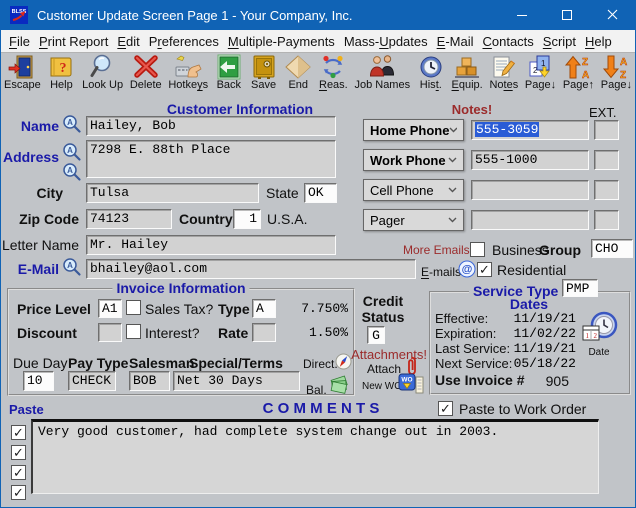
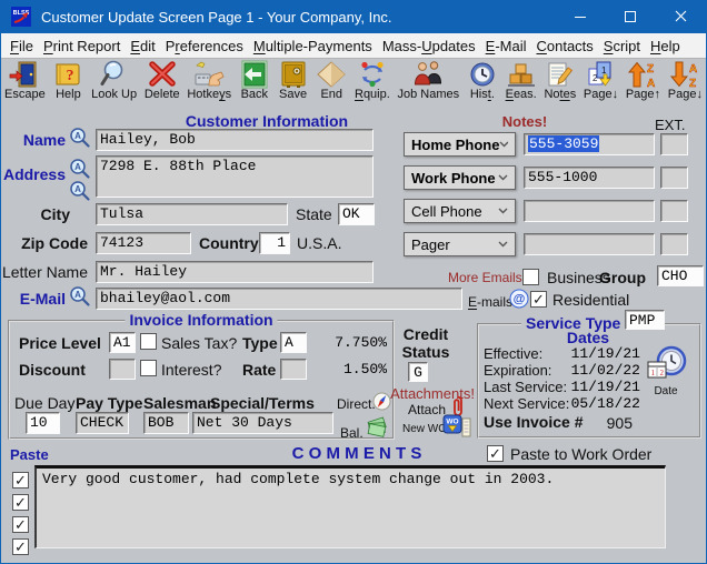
  Customer Update Screen Page 1 - Your Company, Inc.
  File
  Print Report
  Edit
  Preferences
  Multiple-Payments
  Mass-Updates
  E-Mail
  Contacts
  Script
  Help
  Escape
  ?
  Help
  Look Up
  Delete
  Hotkeys
  Back
  Save
  End
- Reas.
+ Rquip.
  Job Names
  Hist.
- Equip.
+ Eeas.
  Notes
  2
  1
  Page↓
  Z
  A
  Page↑
  A
  Z
  Page↓
  Customer Information
  Name
  A
  Hailey, Bob
  Address
  A
  A
  7298 E. 88th Place
  City
  Tulsa
  State
  OK
  Zip Code
  74123
  Country
  1
  U.S.A.
  Letter Name
  Mr. Hailey
  E-Mail
  A
  bhailey@aol.com
  Notes!
  EXT.
  Home Phone
  555-3059
  Work Phone
  555-1000
  Cell Phone
  Pager
  More Emails
  Business
  Group
  CHO
  E-mails
  @
  Residential
  Invoice Information
  Price Level
  A1
  Sales Tax?
  Type
  A
  7.750%
  Discount
  Interest?
  Rate
  1.50%
  Due Day
  Pay Type
  Salesman
  Special/Terms
  10
  CHECK
  BOB
  Net 30 Days
  Direct
  Bal.
  Credit
  Status
  G
  Attachments!
  Attach
  New WO
  Service Type
  PMP
  Dates
  Effective:
  11/19/21
  Expiration:
  11/02/22
  Last Service:
  11/19/21
  Next Service:
  05/18/22
  Use Invoice #
  905
  1
  2
  Date
  Paste
  C O M M E N T S
  Paste to Work Order
  Very good customer, had complete system change out in 2003.
